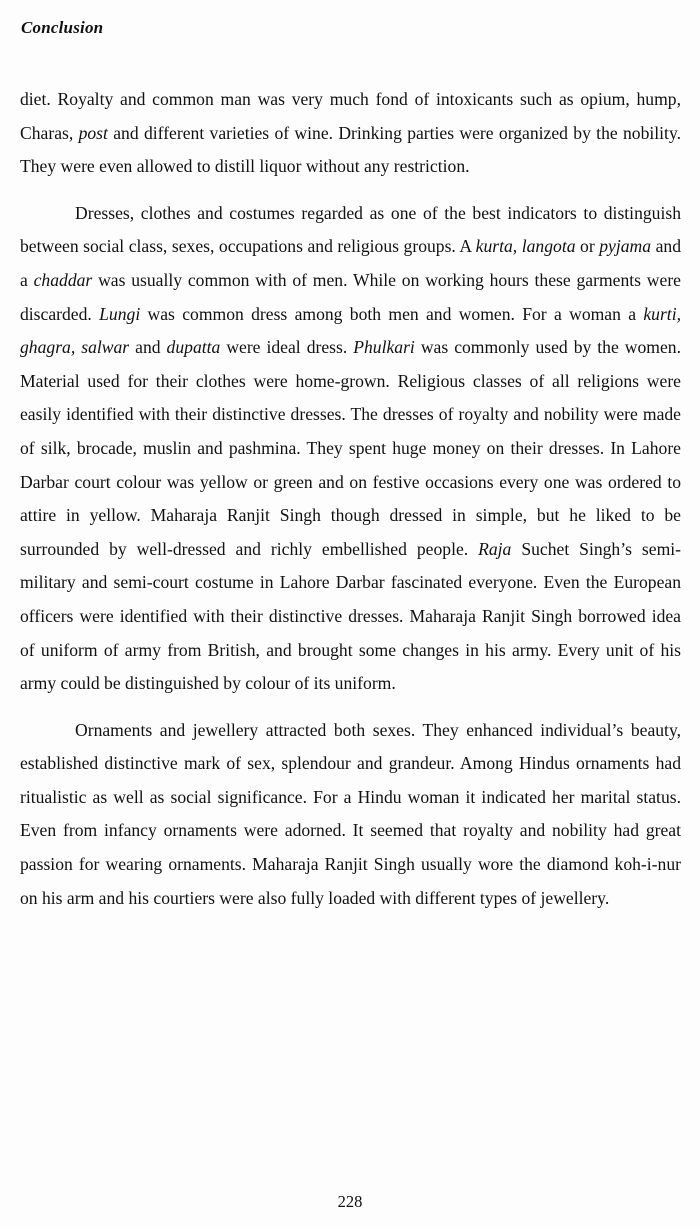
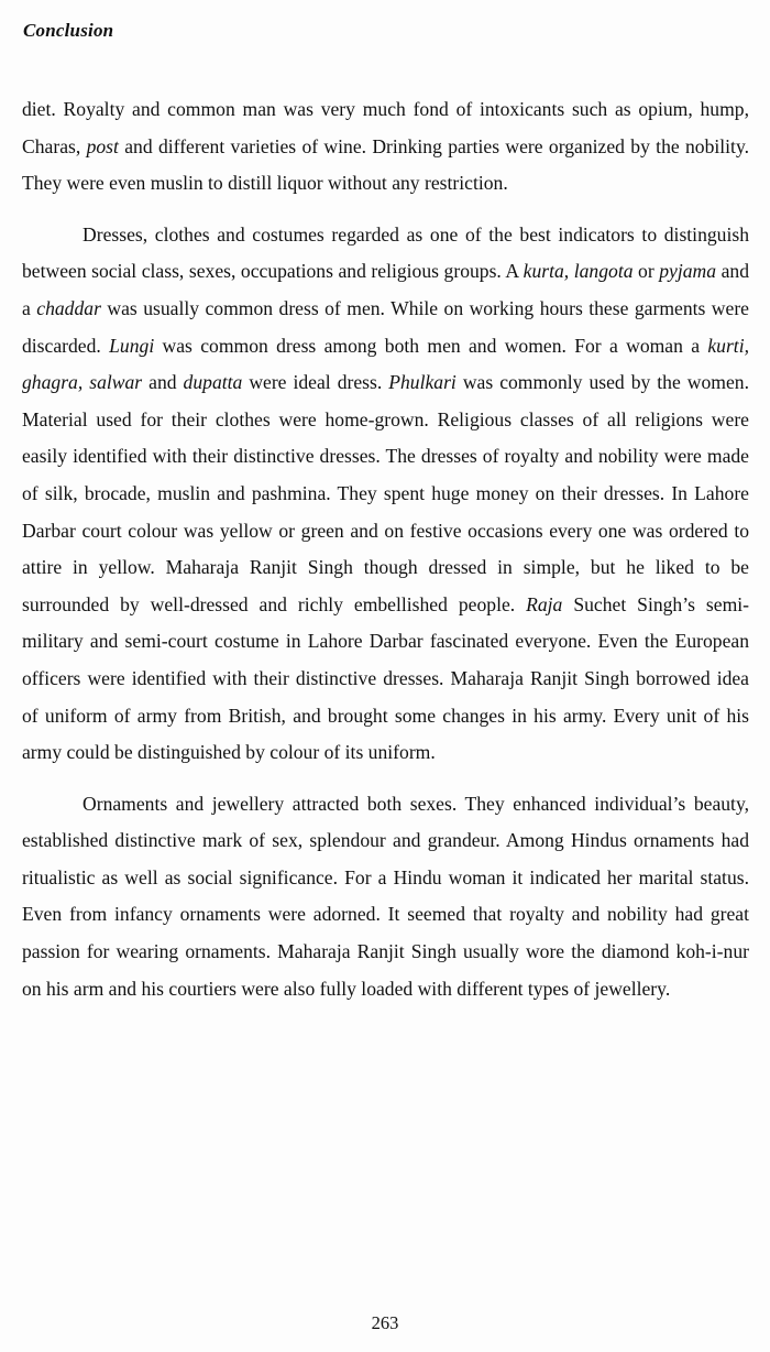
  Conclusion
- diet. Royalty and common man was very much fond of intoxicants such as opium, hump, Charas, post and different varieties of wine. Drinking parties were organized by the nobility. They were even allowed to distill liquor without any restriction.
+ diet. Royalty and common man was very much fond of intoxicants such as opium, hump, Charas, post and different varieties of wine. Drinking parties were organized by the nobility. They were even muslin to distill liquor without any restriction.
- Dresses, clothes and costumes regarded as one of the best indicators to distinguish between social class, sexes, occupations and religious groups. A kurta, langota or pyjama and a chaddar was usually common with of men. While on working hours these garments were discarded. Lungi was common dress among both men and women. For a woman a kurti, ghagra, salwar and dupatta were ideal dress. Phulkari was commonly used by the women. Material used for their clothes were home-grown. Religious classes of all religions were easily identified with their distinctive dresses. The dresses of royalty and nobility were made of silk, brocade, muslin and pashmina. They spent huge money on their dresses. In Lahore Darbar court colour was yellow or green and on festive occasions every one was ordered to attire in yellow. Maharaja Ranjit Singh though dressed in simple, but he liked to be surrounded by well-dressed and richly embellished people. Raja Suchet Singh’s semi-military and semi-court costume in Lahore Darbar fascinated everyone. Even the European officers were identified with their distinctive dresses. Maharaja Ranjit Singh borrowed idea of uniform of army from British, and brought some changes in his army. Every unit of his army could be distinguished by colour of its uniform.
+ Dresses, clothes and costumes regarded as one of the best indicators to distinguish between social class, sexes, occupations and religious groups. A kurta, langota or pyjama and a chaddar was usually common dress of men. While on working hours these garments were discarded. Lungi was common dress among both men and women. For a woman a kurti, ghagra, salwar and dupatta were ideal dress. Phulkari was commonly used by the women. Material used for their clothes were home-grown. Religious classes of all religions were easily identified with their distinctive dresses. The dresses of royalty and nobility were made of silk, brocade, muslin and pashmina. They spent huge money on their dresses. In Lahore Darbar court colour was yellow or green and on festive occasions every one was ordered to attire in yellow. Maharaja Ranjit Singh though dressed in simple, but he liked to be surrounded by well-dressed and richly embellished people. Raja Suchet Singh’s semi-military and semi-court costume in Lahore Darbar fascinated everyone. Even the European officers were identified with their distinctive dresses. Maharaja Ranjit Singh borrowed idea of uniform of army from British, and brought some changes in his army. Every unit of his army could be distinguished by colour of its uniform.
  Ornaments and jewellery attracted both sexes. They enhanced individual’s beauty, established distinctive mark of sex, splendour and grandeur. Among Hindus ornaments had ritualistic as well as social significance. For a Hindu woman it indicated her marital status. Even from infancy ornaments were adorned. It seemed that royalty and nobility had great passion for wearing ornaments. Maharaja Ranjit Singh usually wore the diamond koh-i-nur on his arm and his courtiers were also fully loaded with different types of jewellery.
- 228
+ 263
